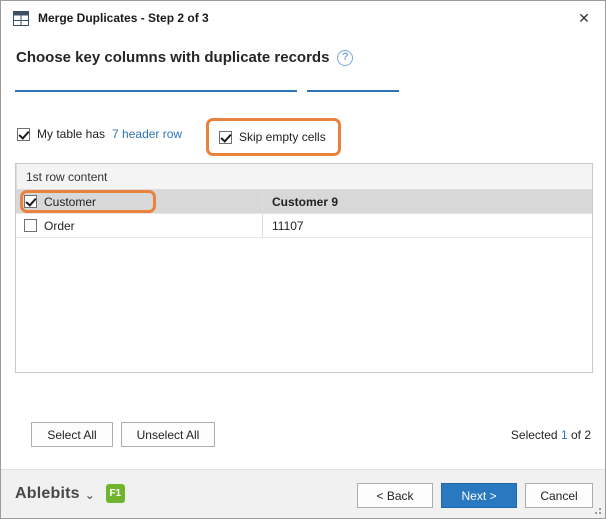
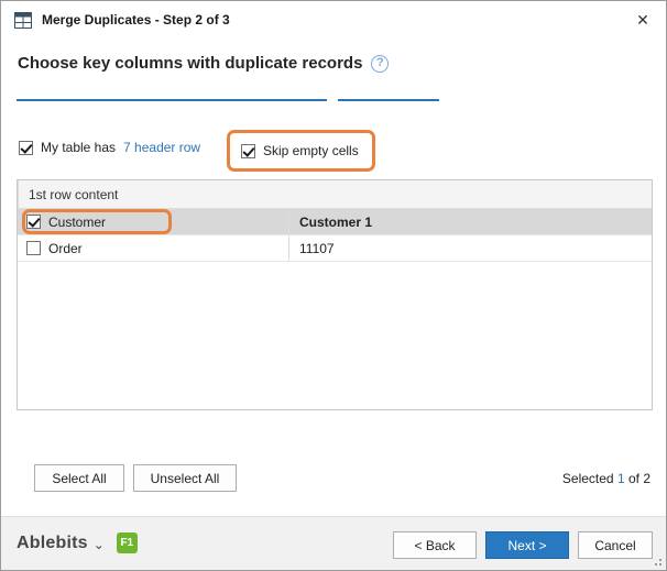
  Merge Duplicates - Step 2 of 3
  ✕
  Choose key columns with duplicate records
  ?
  My table has
  7 header row
  Skip empty cells
  1st row content
  Customer
- Customer 9
+ Customer 1
  Order
  11107
  Select All
  Unselect All
  Selected 1 of 2
  Ablebits
  ⌄
  F1
  < Back
  Next >
  Cancel
